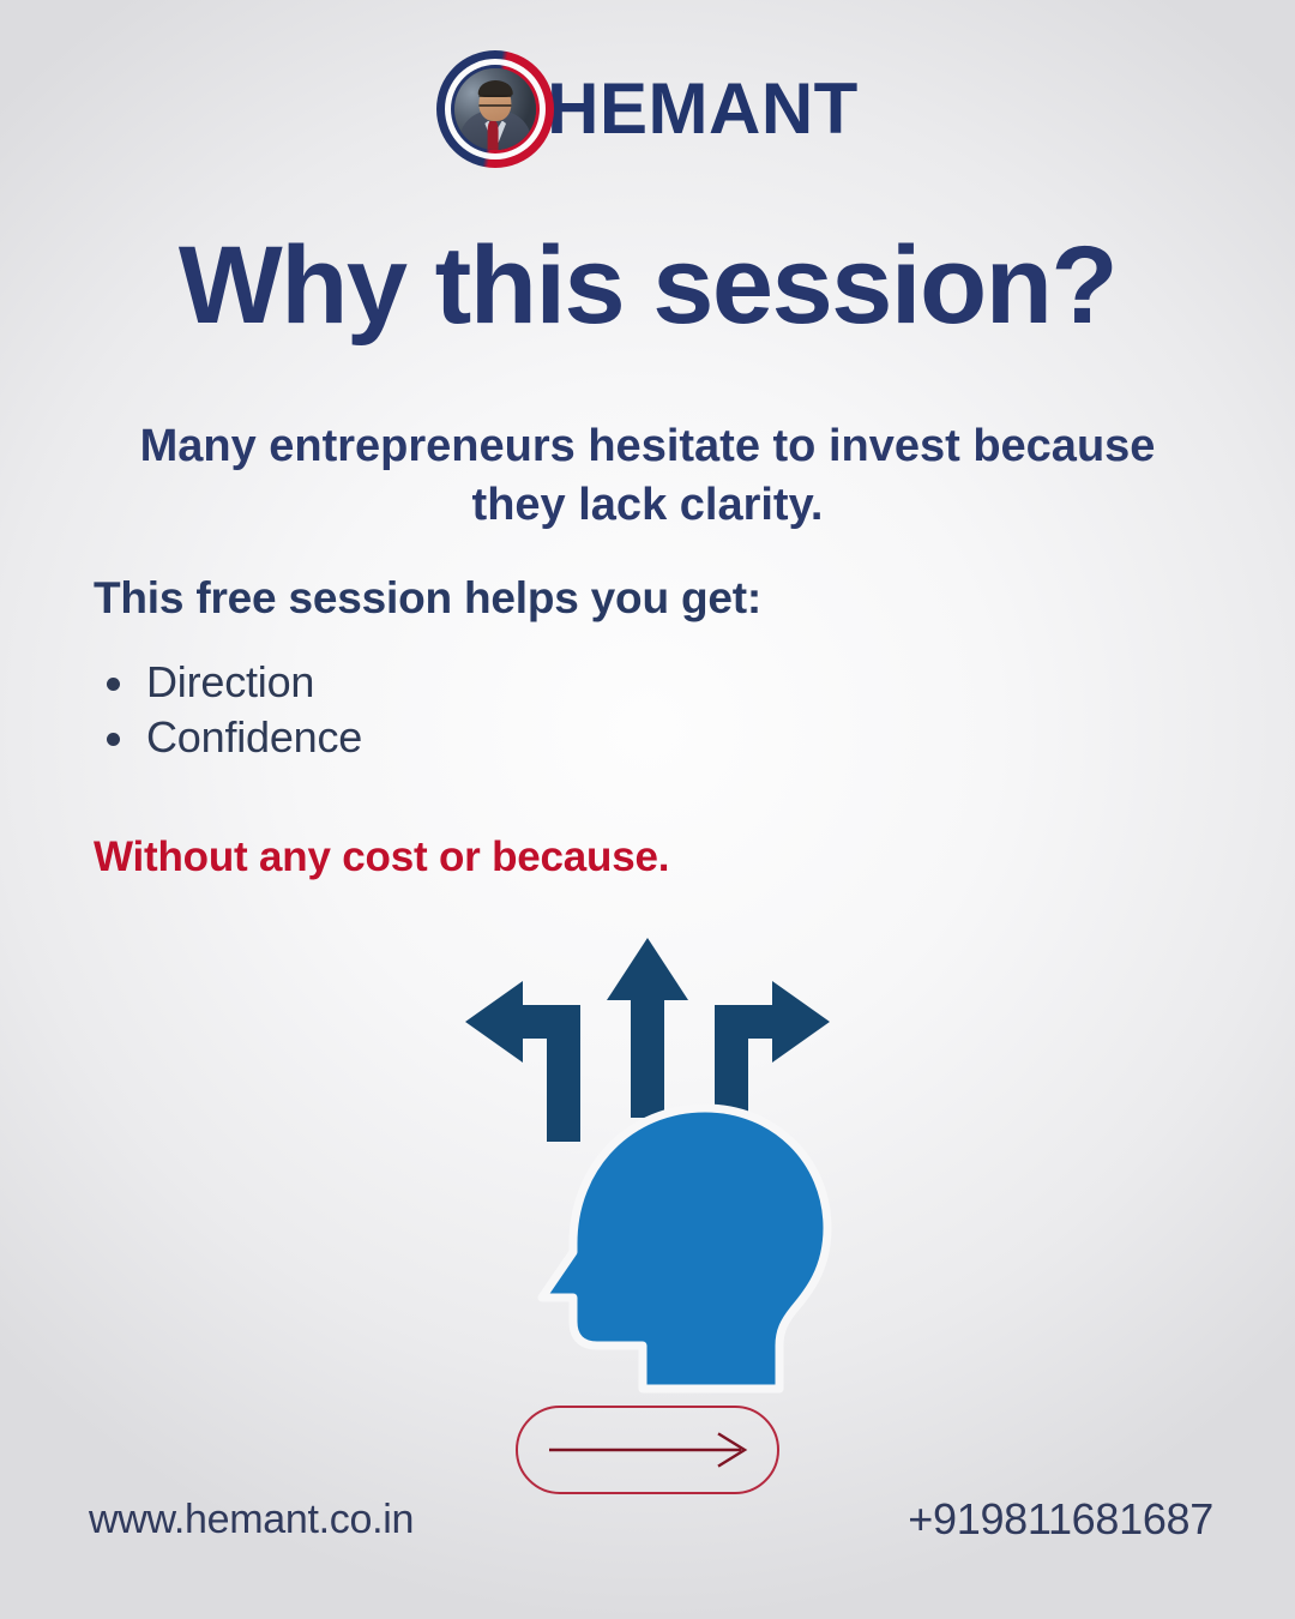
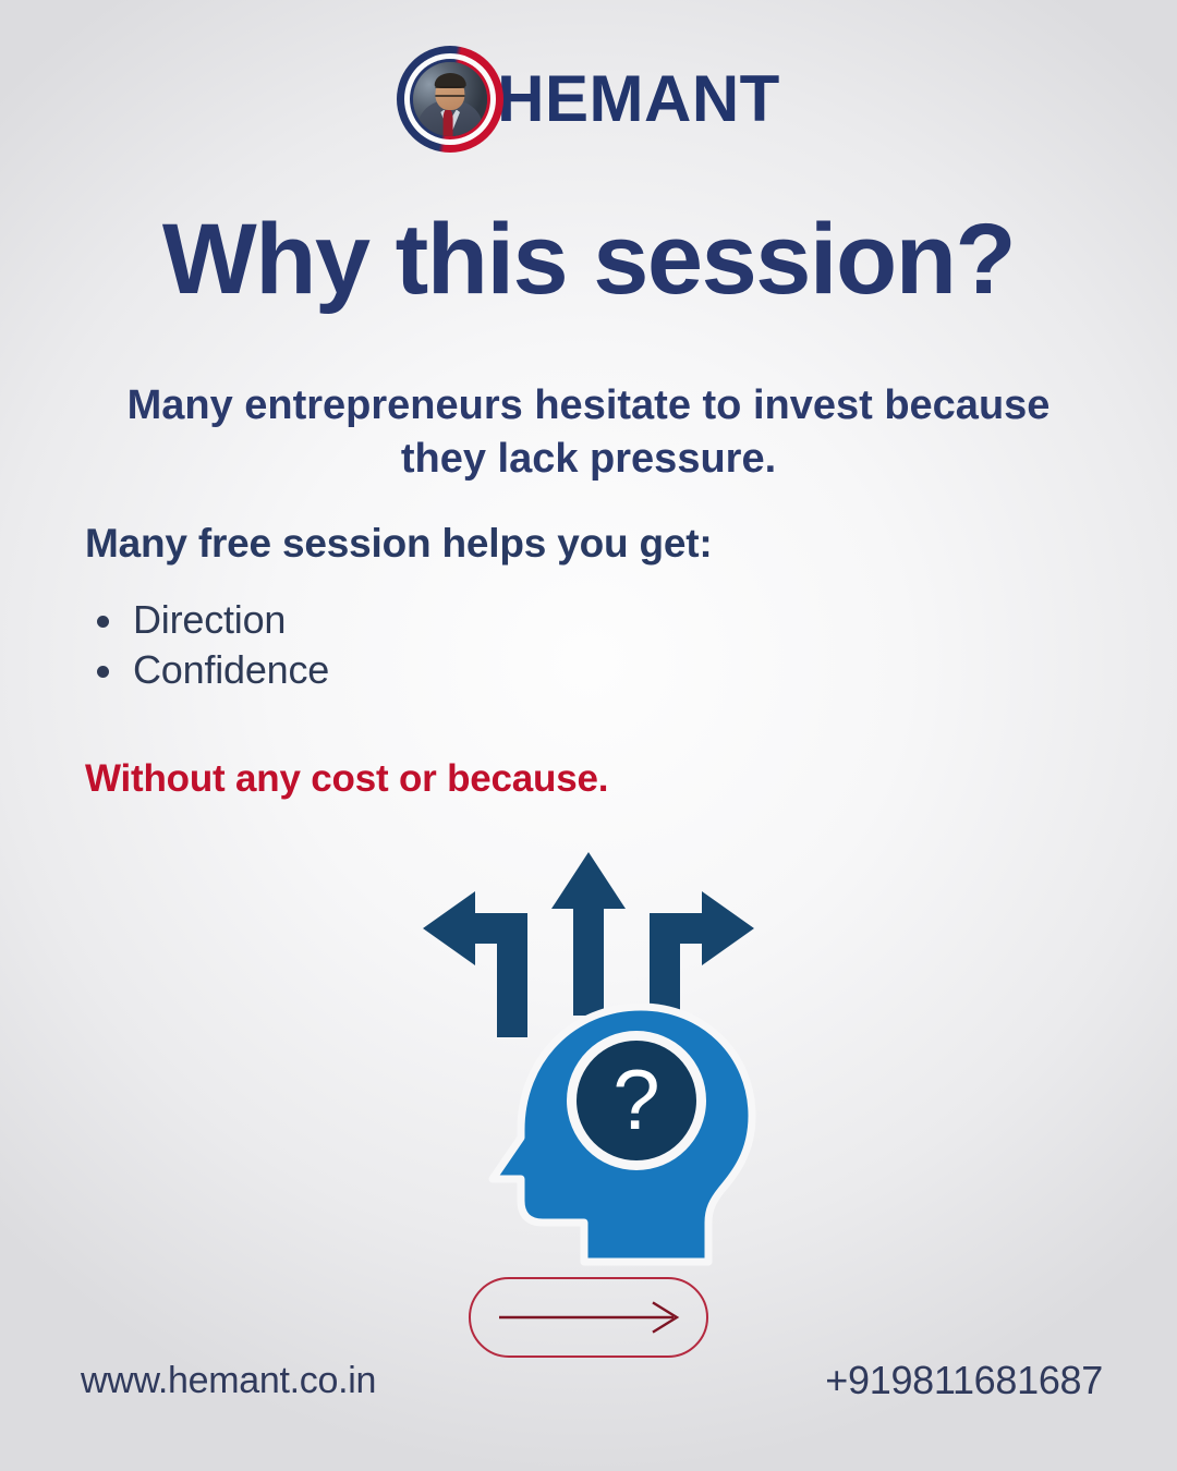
  HEMANT
  Why this session?
- Many entrepreneurs hesitate to invest because they lack clarity.
+ Many entrepreneurs hesitate to invest because they lack pressure.
- This free session helps you get:
+ Many free session helps you get:
  Direction
  Confidence
  Without any cost or because.
+ ?
  www.hemant.co.in
  +919811681687
